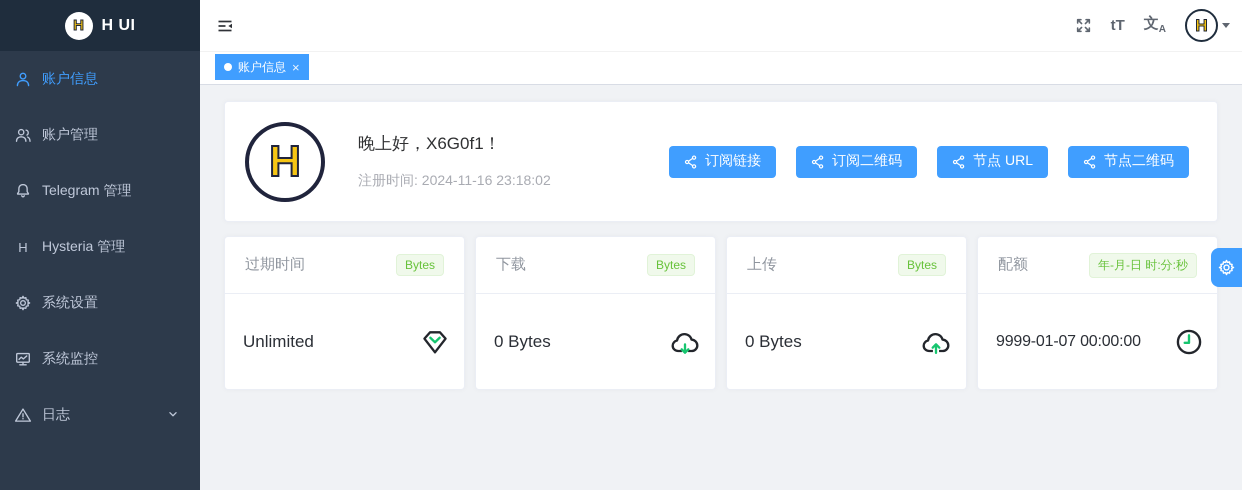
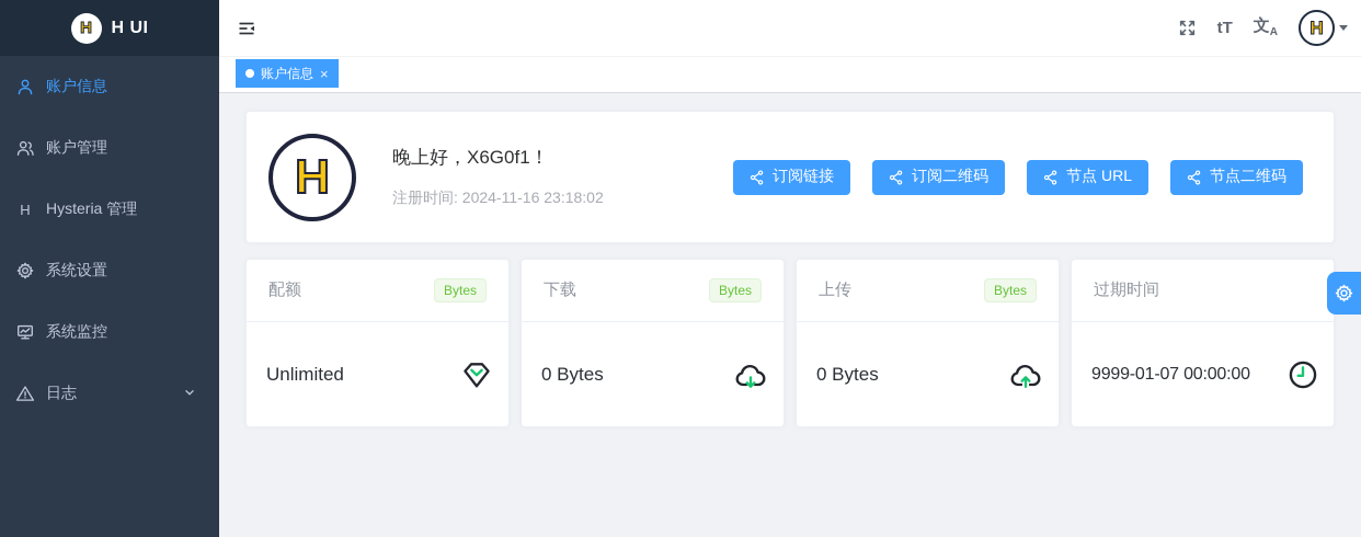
  H
  H UI
  账户信息
  账户管理
- Telegram 管理
  H
  Hysteria 管理
  系统设置
  系统监控
  日志
  tT
  文A
  H
  账户信息
  ×
  H
  晚上好，X6G0f1！
  注册时间: 2024-11-16 23:18:02
  订阅链接
  订阅二维码
  节点 URL
  节点二维码
- 过期时间
+ 配额
  Bytes
  Unlimited
  下载
  Bytes
  0 Bytes
  上传
  Bytes
  0 Bytes
- 配额
+ 过期时间
- 年-月-日 时:分:秒
  9999-01-07 00:00:00
